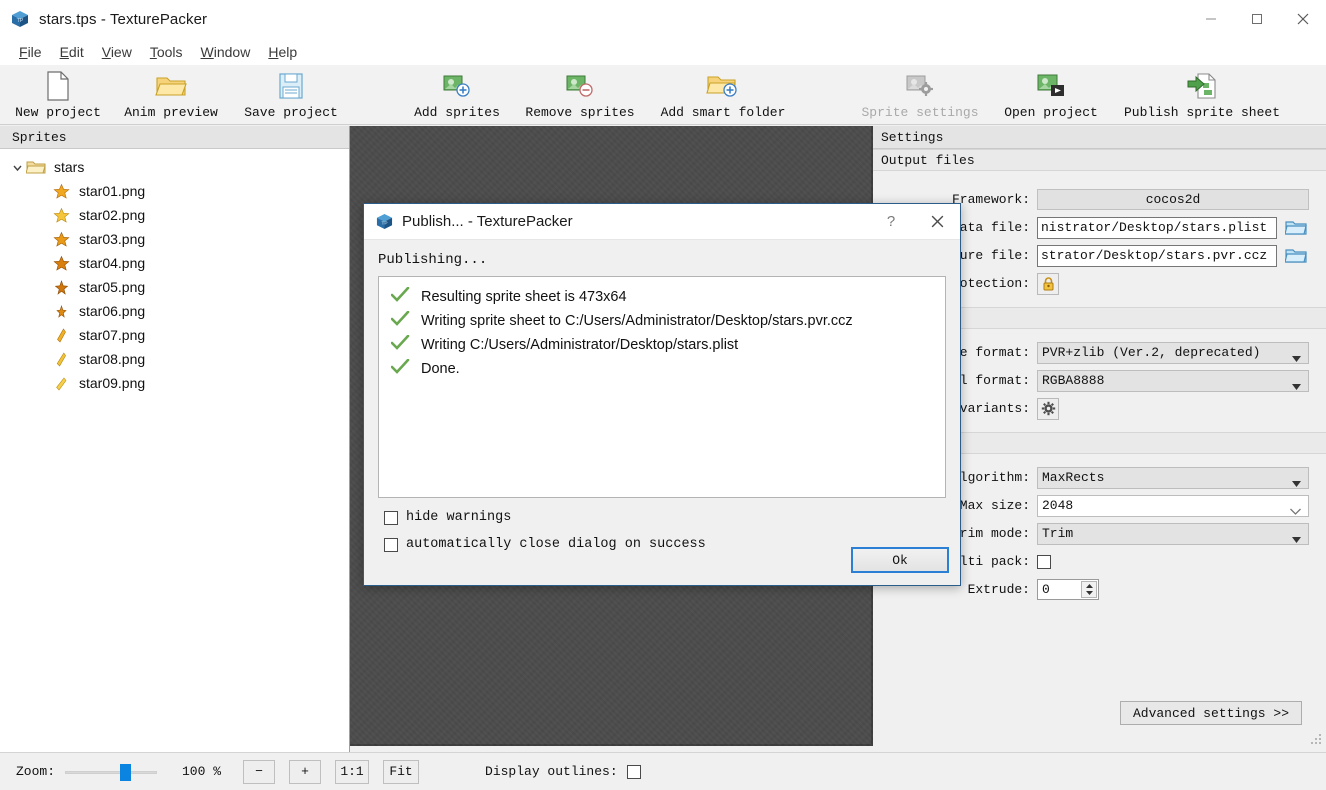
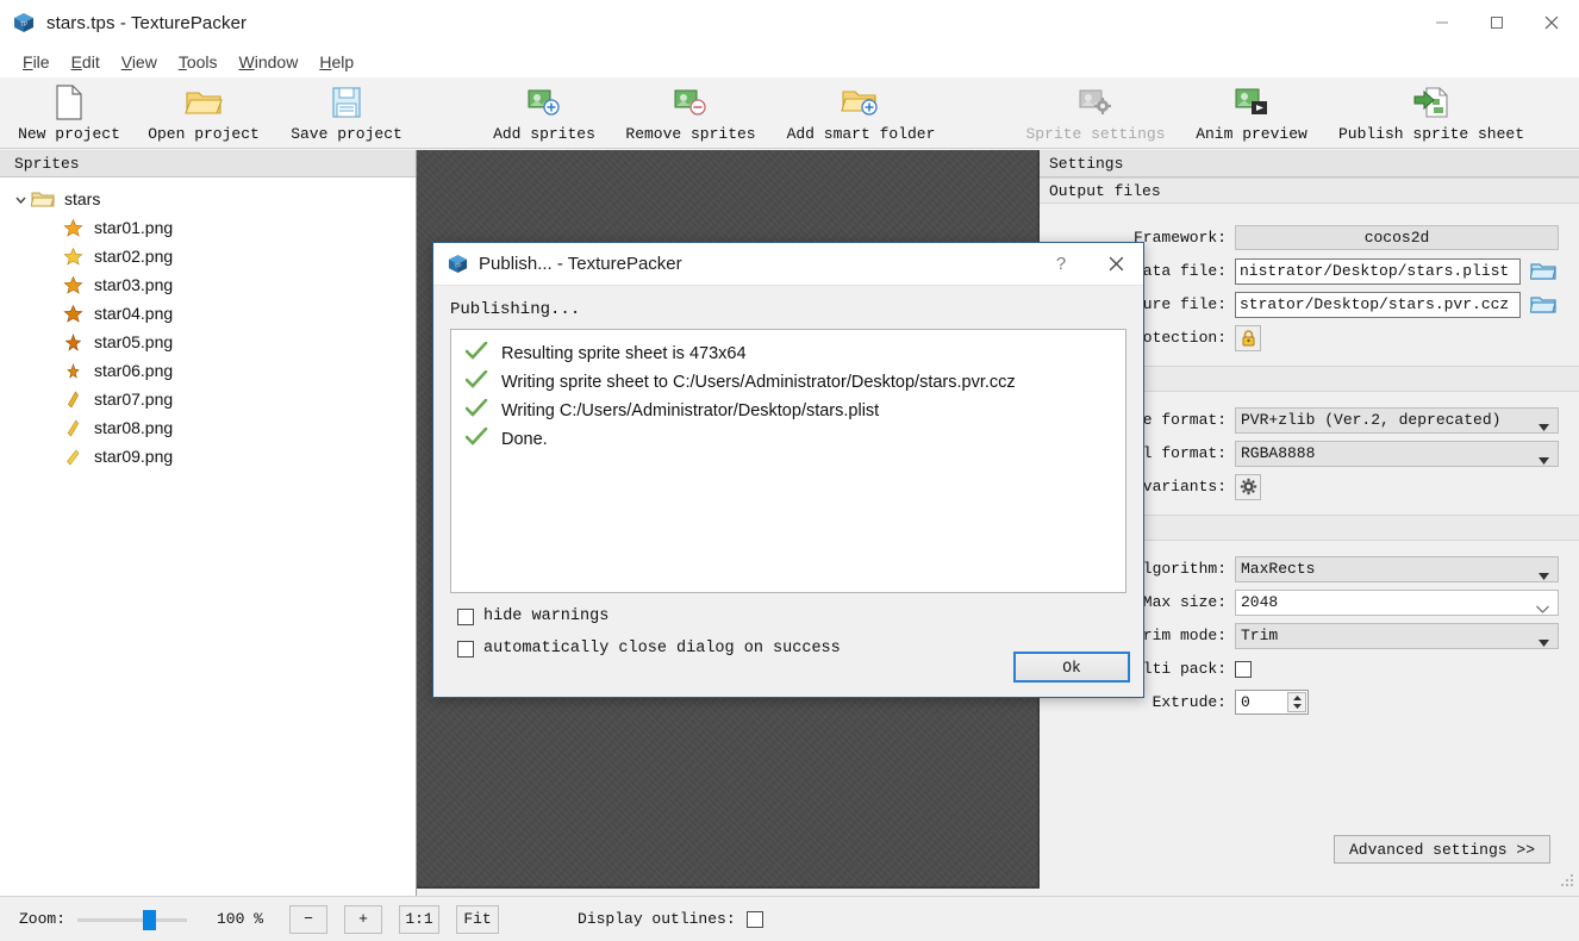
  stars.tps - TexturePacker
  File
  Edit
  View
  Tools
  Window
  Help
  New project
- Anim preview
+ Open project
  Save project
  Add sprites
  Remove sprites
  Add smart folder
  Sprite settings
- Open project
+ Anim preview
  Publish sprite sheet
  Sprites
  stars
  star01.png
  star02.png
  star03.png
  star04.png
  star05.png
  star06.png
  star07.png
  star08.png
  star09.png
  Settings
  Output files
  Framework:
  cocos2d
  ata file:
  nistrator/Desktop/stars.plist
  ure file:
  strator/Desktop/stars.pvr.ccz
  otection:
  e format:
  PVR+zlib (Ver.2, deprecated)
  l format:
  RGBA8888
  variants:
  lgorithm:
  MaxRects
  Max size:
  2048
  rim mode:
  Trim
  lti pack:
  Extrude:
  0
  Advanced settings >>
  Zoom:
  100 %
  −
  +
  1:1
  Fit
  Display outlines:
  Publish... - TexturePacker
  ?
  Publishing...
  Resulting sprite sheet is 473x64
  Writing sprite sheet to C:/Users/Administrator/Desktop/stars.pvr.ccz
  Writing C:/Users/Administrator/Desktop/stars.plist
  Done.
  hide warnings
  automatically close dialog on success
  Ok
